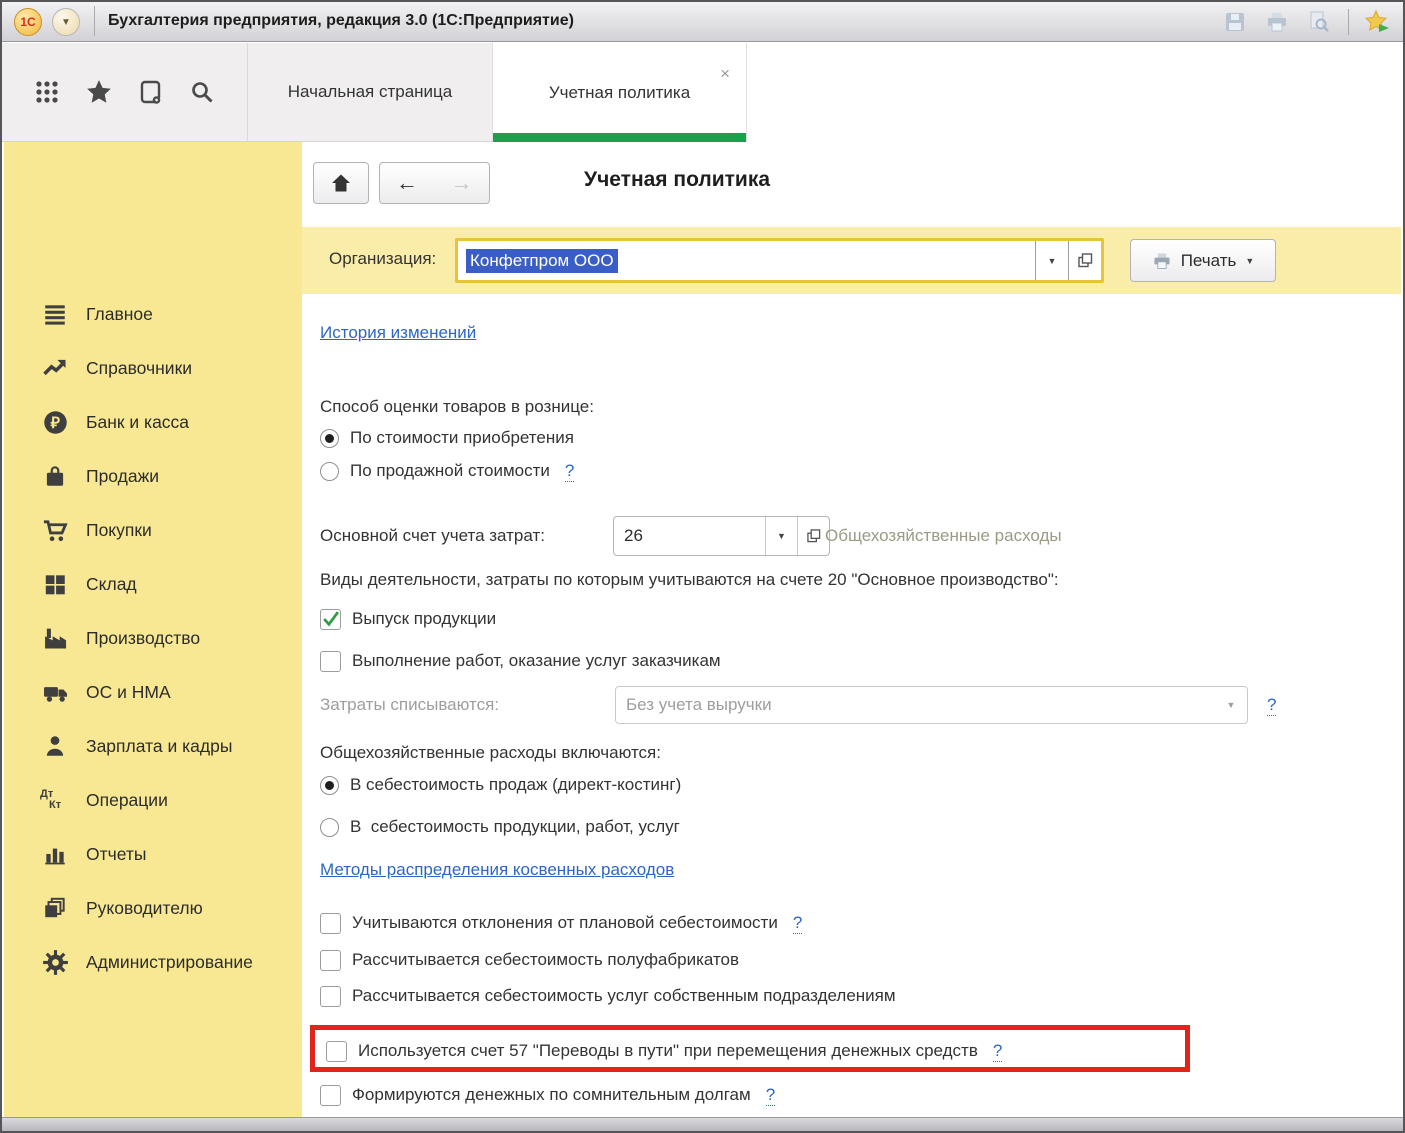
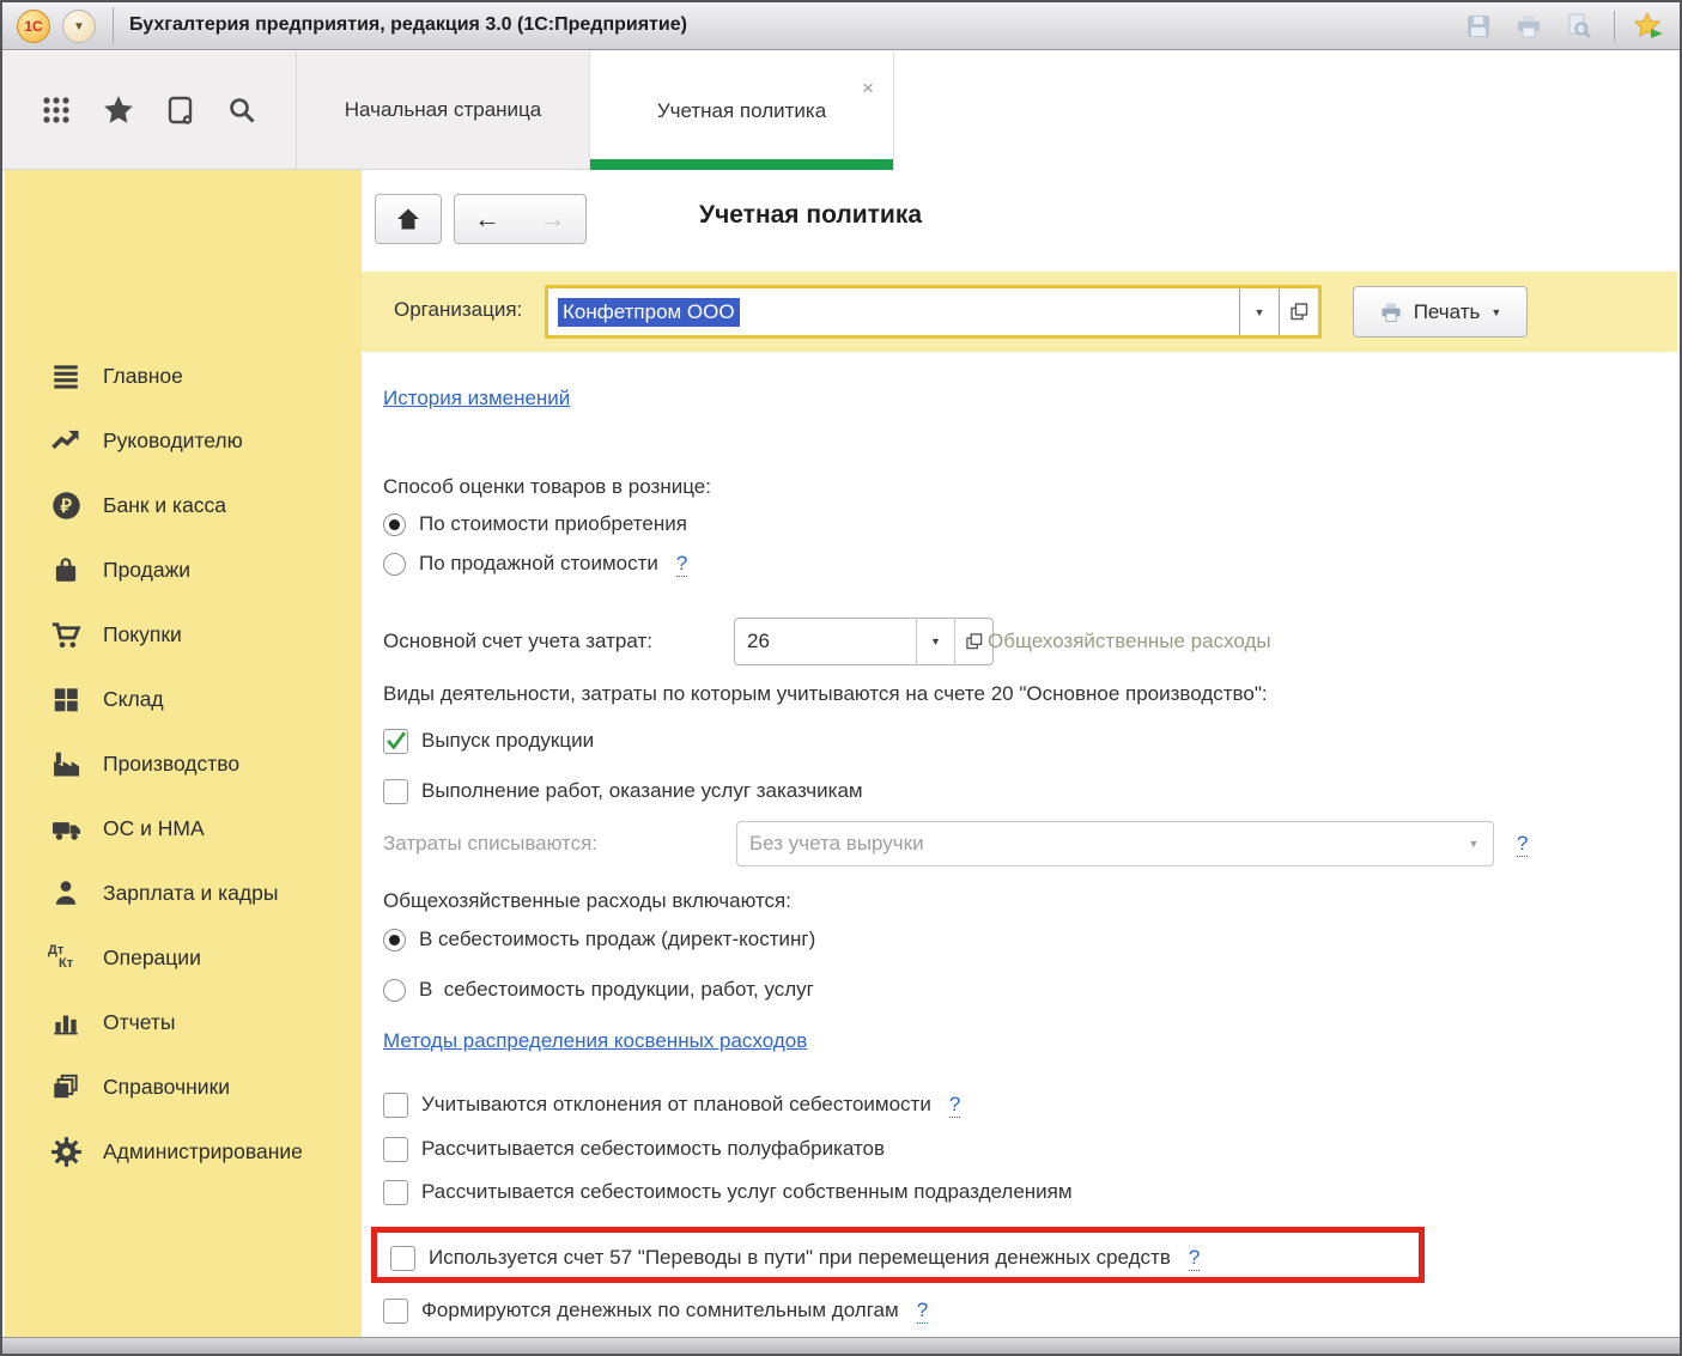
  1С
  ▼
  Бухгалтерия предприятия, редакция 3.0 (1С:Предприятие)
  Начальная страница
  Учетная политика
  ×
  Главное
- Справочники
+ Руководителю
  ₽
  Банк и касса
  Продажи
  Покупки
  Склад
  Производство
  ОС и НМА
  Зарплата и кадры
  Дт
  Кт
  Операции
  Отчеты
- Руководителю
+ Справочники
  Администрирование
  ←
  →
  Учетная политика
  Организация:
  Конфетпром ООО
  ▼
  Печать
  ▼
  История изменений
  Способ оценки товаров в рознице:
  По стоимости приобретения
  По продажной стоимости
  ?
  Основной счет учета затрат:
  26
  ▼
  Общехозяйственные расходы
  Виды деятельности, затраты по которым учитываются на счете 20 "Основное производство":
  Выпуск продукции
  Выполнение работ, оказание услуг заказчикам
  Затраты списываются:
  Без учета выручки
  ▼
  ?
  Общехозяйственные расходы включаются:
  В себестоимость продаж (директ-костинг)
  В себестоимость продукции, работ, услуг
  Методы распределения косвенных расходов
  Учитываются отклонения от плановой себестоимости
  ?
  Рассчитывается себестоимость полуфабрикатов
  Рассчитывается себестоимость услуг собственным подразделениям
  Используется счет 57 "Переводы в пути" при перемещения денежных средств
  ?
  Формируются денежных по сомнительным долгам
  ?
